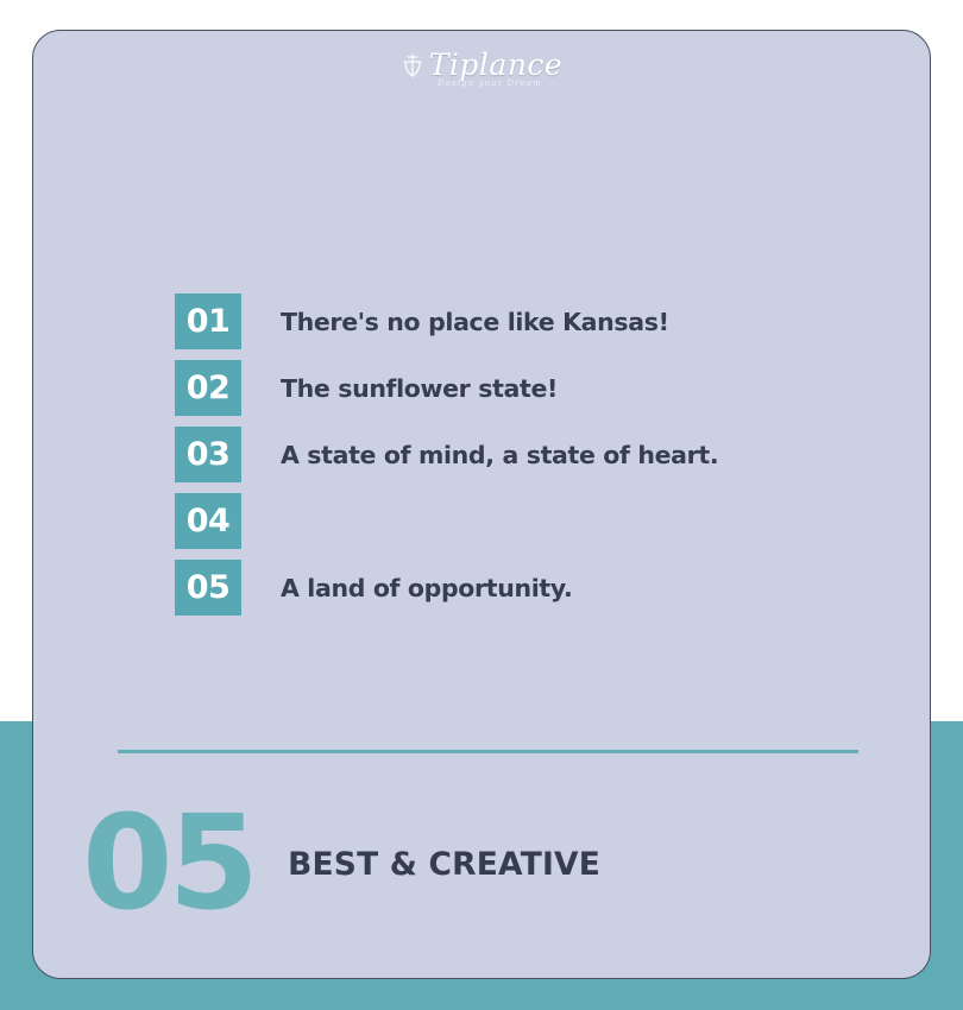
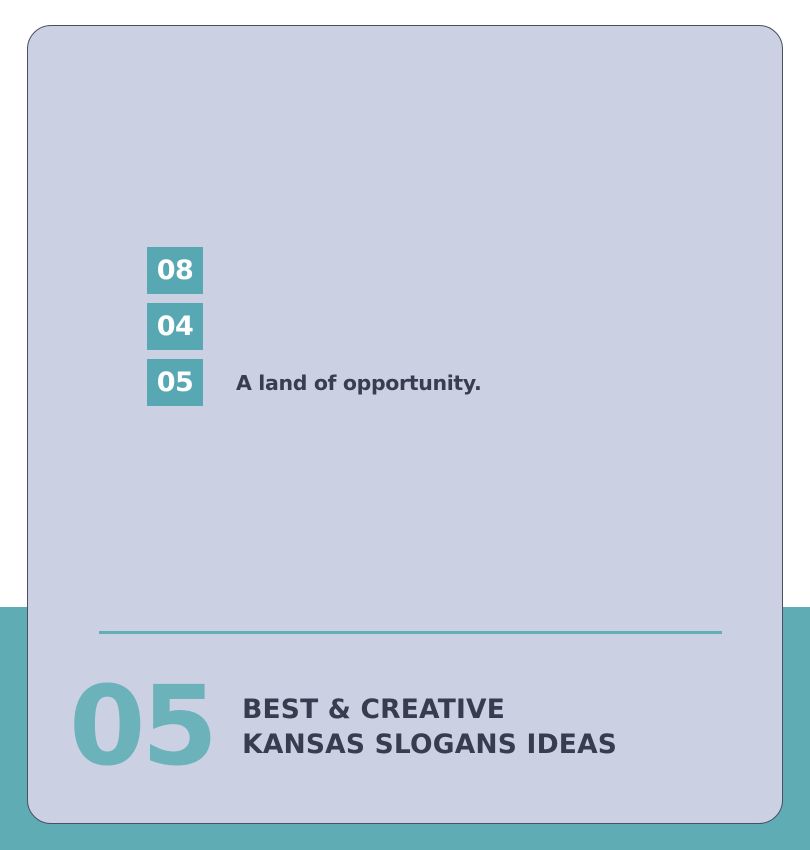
- Tiplance
- Design your Dream
- 01
+ 08
- There's no place like Kansas!
- 02
- The sunflower state!
- 03
- A state of mind, a state of heart.
  04
  05
  A land of opportunity.
  05
  BEST & CREATIVE
+ KANSAS SLOGANS IDEAS
